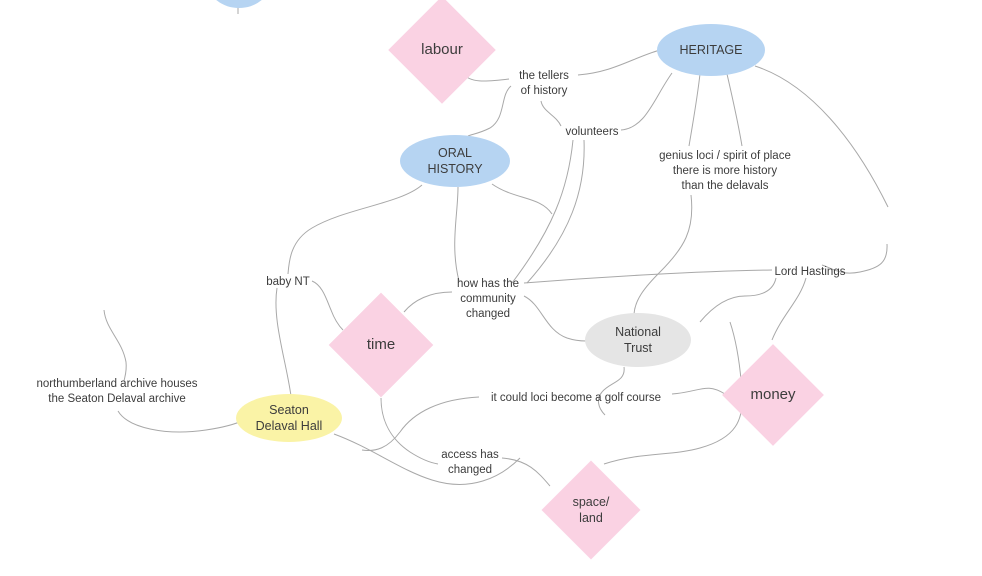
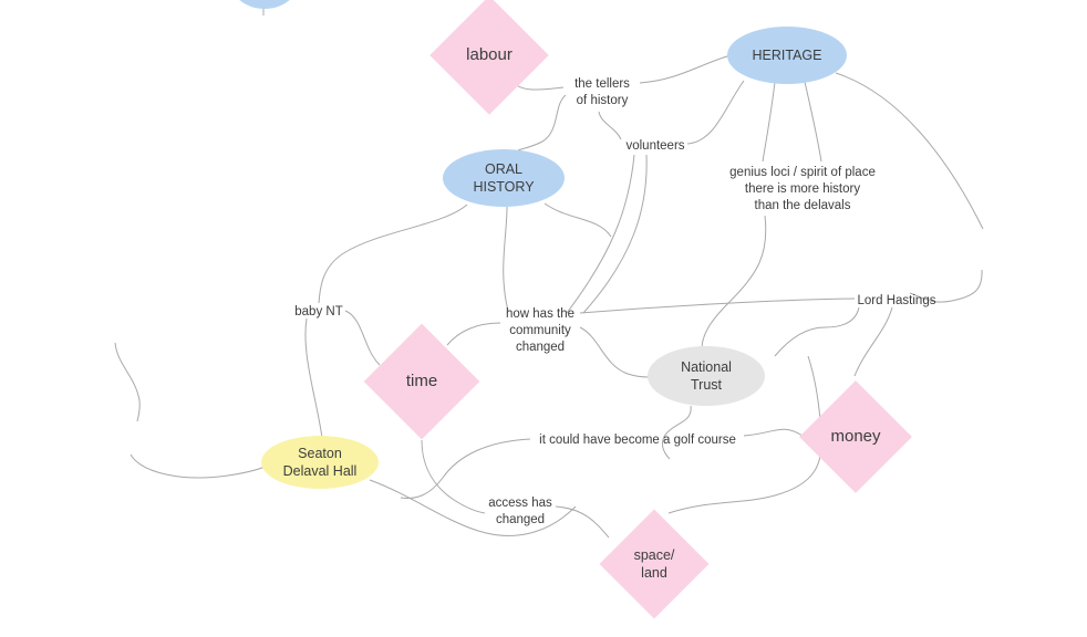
  HERITAGE
  ORAL
  HISTORY
  Seaton
  Delaval Hall
  National
  Trust
  labour
  time
  money
  space/
  land
  the tellers
  of history
  volunteers
  genius loci / spirit of place
  there is more history
  than the delavals
  Lord Hastings
  baby NT
  how has the
  community
  changed
- northumberland archive houses
- the Seaton Delaval archive
- it could loci become a golf course
+ it could have become a golf course
  access has
  changed
